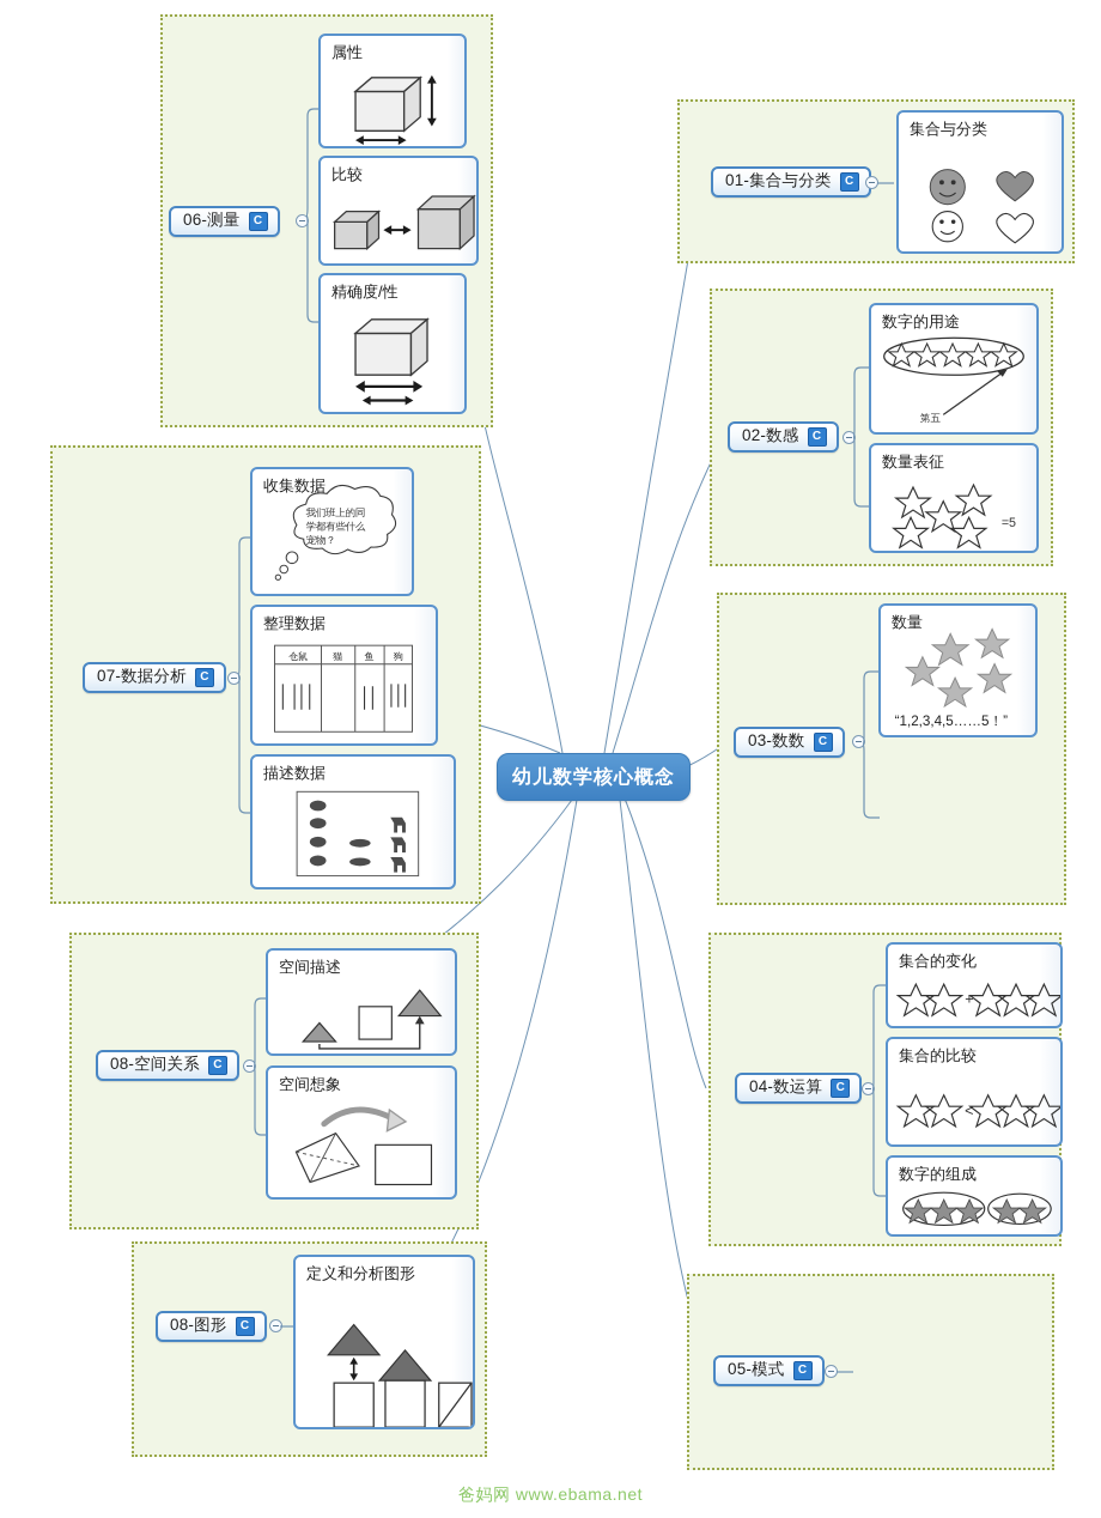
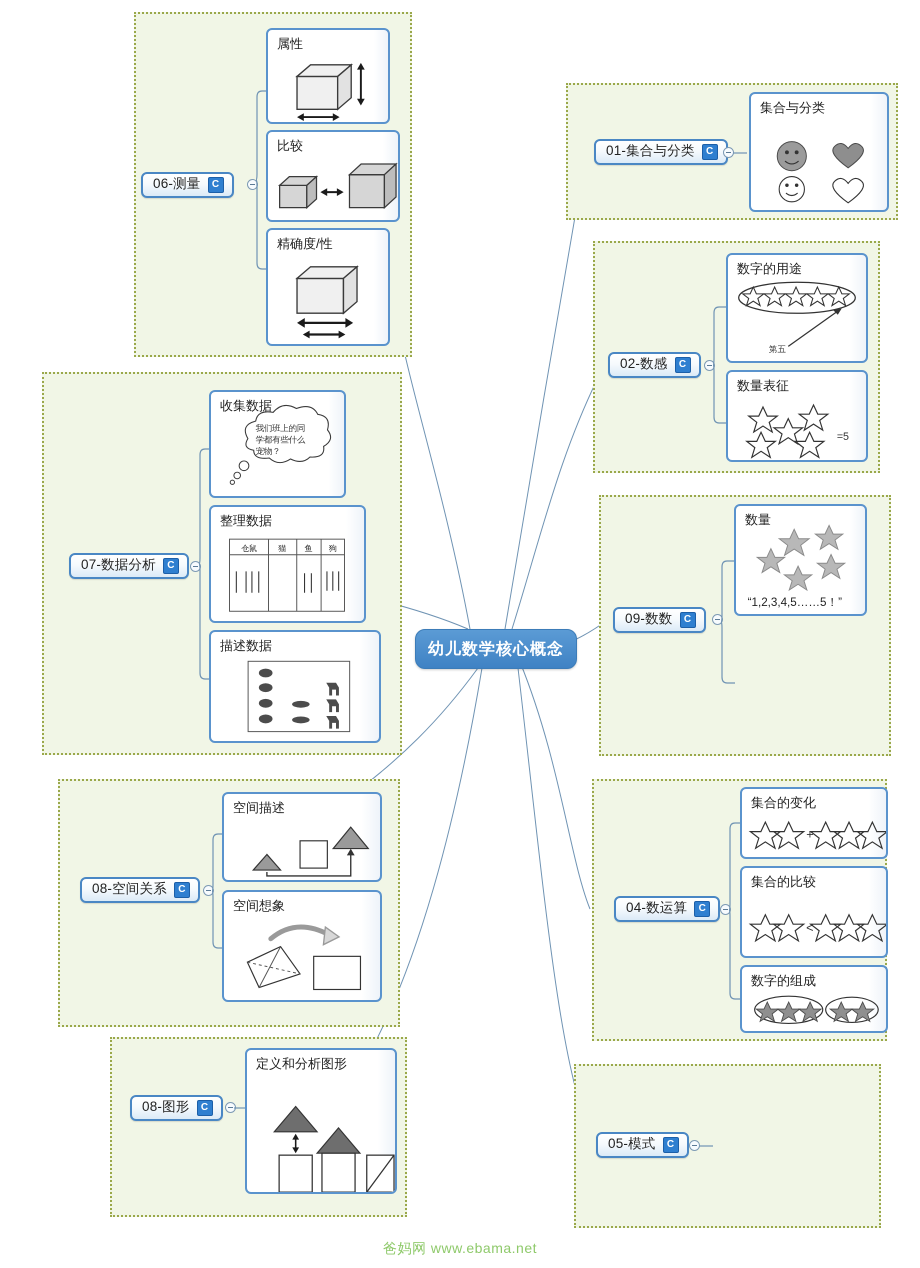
  06-测量
  C
  属性
  比较
  精确度/性
  07-数据分析
  C
  收集数据
  我们班上的同
  学都有些什么
  宠物？
  整理数据
  仓鼠
  猫
  鱼
  狗
  描述数据
  08-空间关系
  C
  空间描述
  空间想象
  08-图形
  C
  定义和分析图形
  01-集合与分类
  C
  集合与分类
  02-数感
  C
  数字的用途
  第五
  数量表征
  =5
- 03-数数
+ 09-数数
  C
  数量
  “1,2,3,4,5……5！”
  04-数运算
  C
  集合的变化
  +
  集合的比较
  <
  数字的组成
  05-模式
  C
  幼儿数学核心概念
  爸妈网 www.ebama.net
